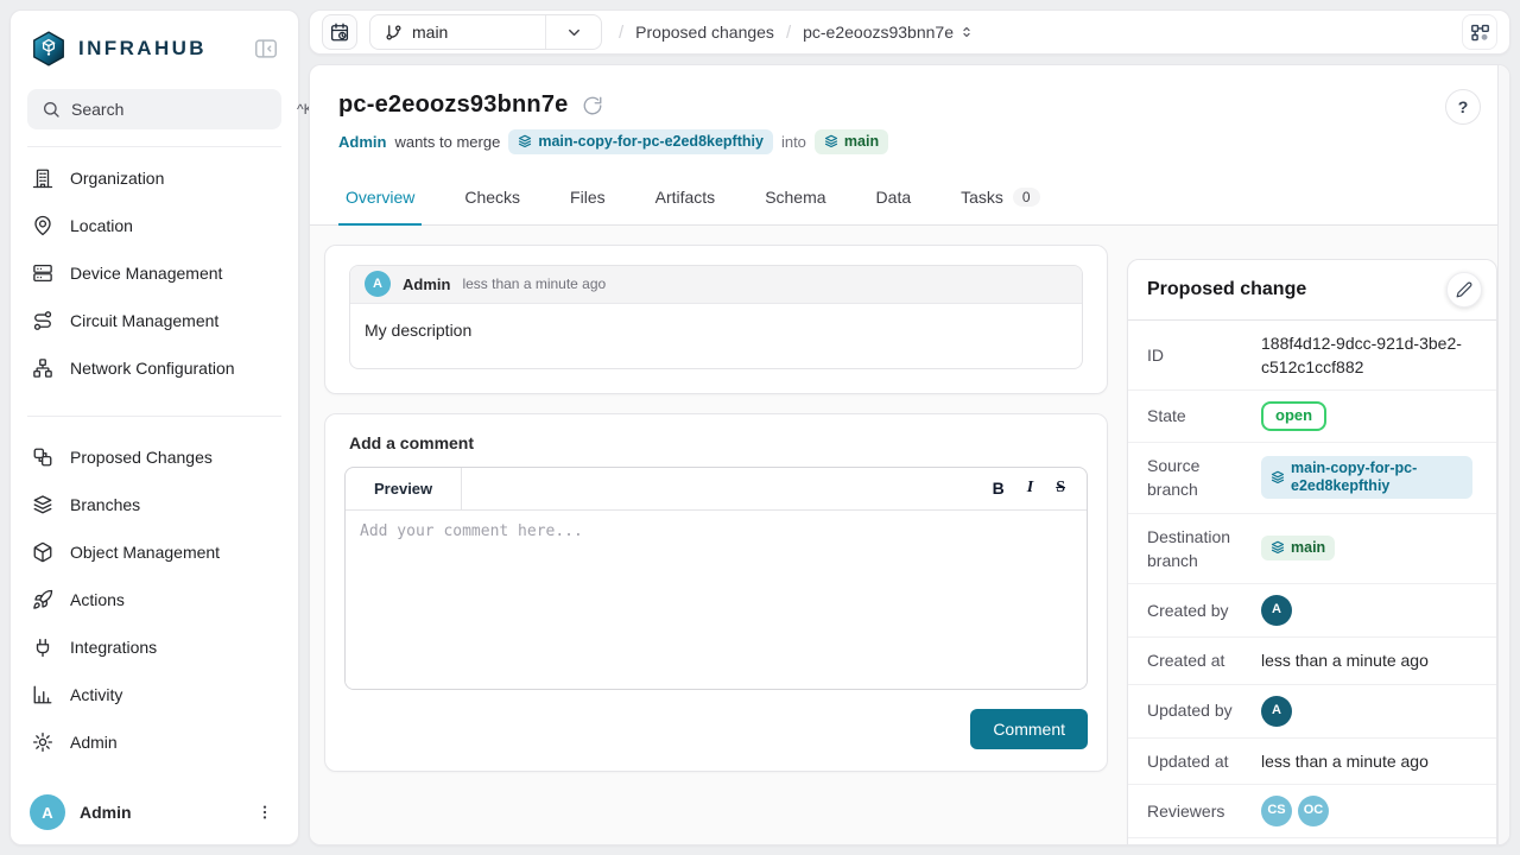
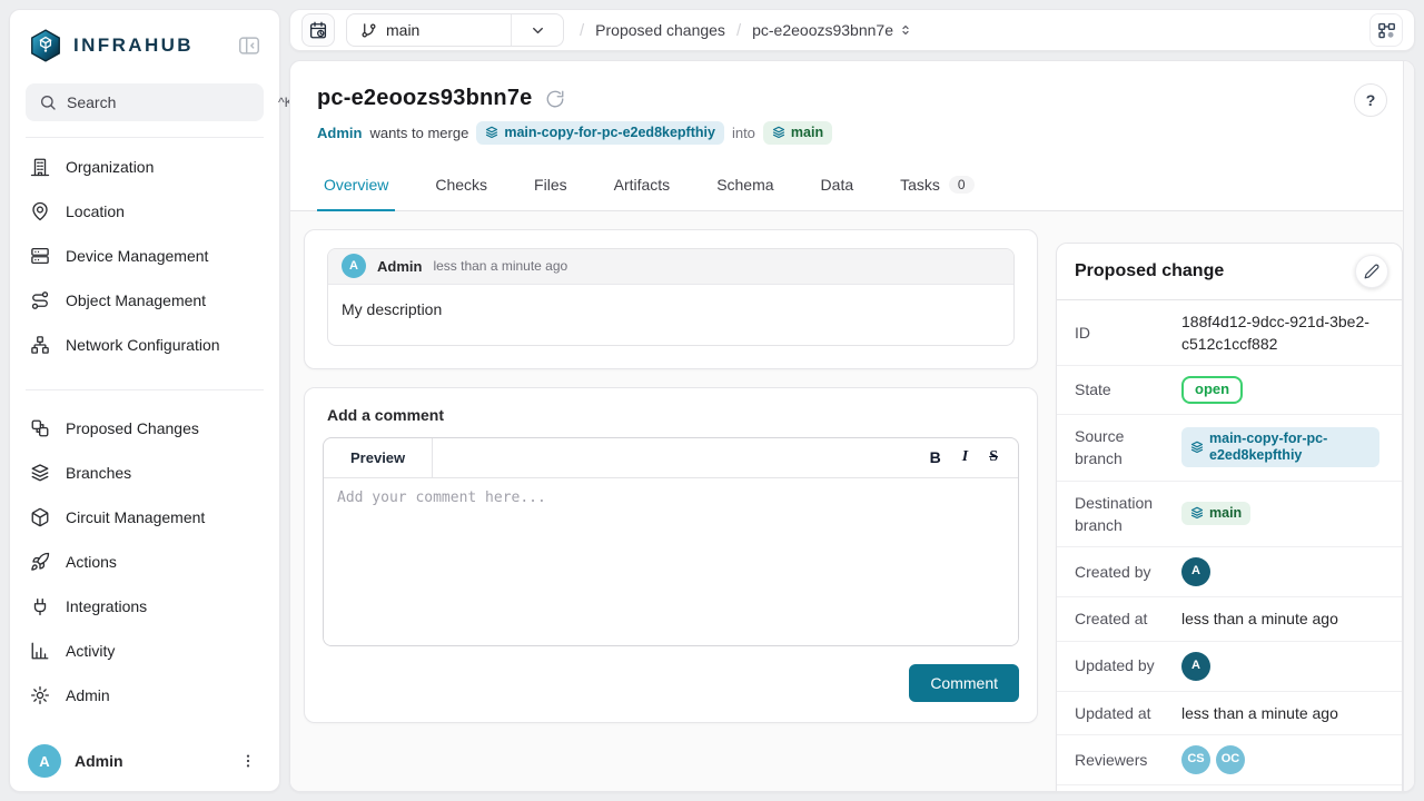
  INFRAHUB
  Search
  Organization
  Location
  Device Management
- Circuit Management
+ Object Management
  Network Configuration
  Proposed Changes
  Branches
- Object Management
+ Circuit Management
  Actions
  Integrations
  Activity
  Admin
  A
  Admin
  main
  /
  Proposed changes
  /
  pc-e2eoozs93bnn7e
  pc-e2eoozs93bnn7e
  ?
  Admin
  wants to merge
  main-copy-for-pc-e2ed8kepfthiy
  into
  main
  Overview
  Checks
  Files
  Artifacts
  Schema
  Data
  Tasks
  0
  A
  Admin
  less than a minute ago
  My description
  Add a comment
  Preview
  B
  I
  S
  Add your comment here...
  Comment
  Proposed change
  ID
  188f4d12-9dcc-921d-3be2-c512c1ccf882
  State
  open
  Source branch
  main-copy-for-pc-e2ed8kepfthiy
  Destination branch
  main
  Created by
  A
  Created at
  less than a minute ago
  Updated by
  A
  Updated at
  less than a minute ago
  Reviewers
  CS
  OC
